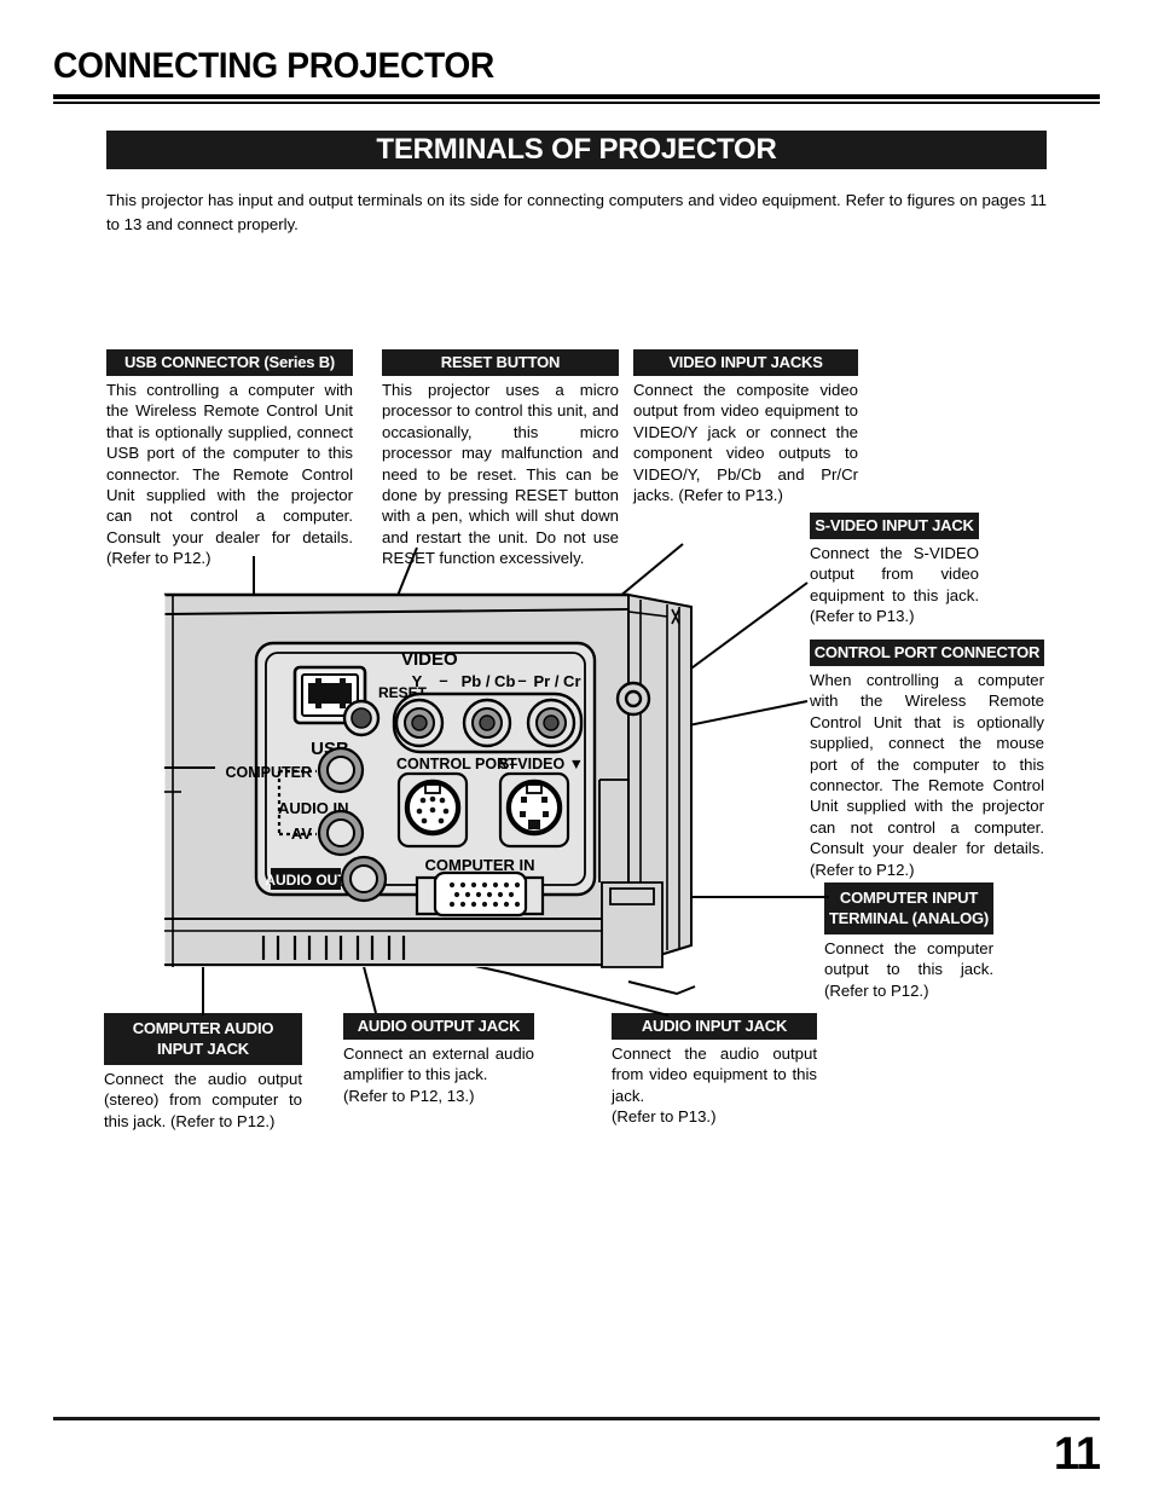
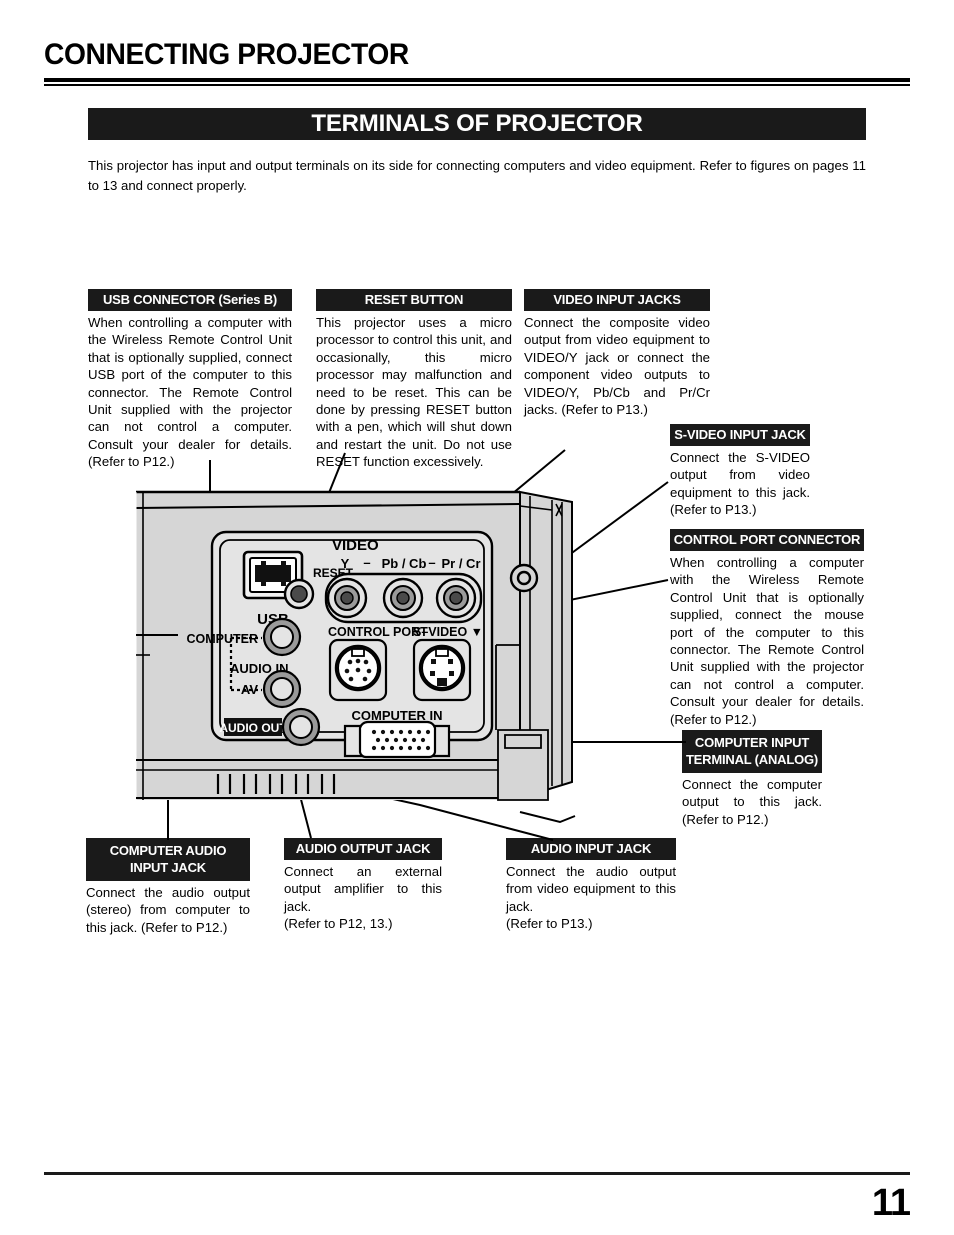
  CONNECTING PROJECTOR
  TERMINALS OF PROJECTOR
  This projector has input and output terminals on its side for connecting computers and video equipment. Refer to figures on pages 11 to 13 and connect properly.
  USB CONNECTOR (Series B)
- This controlling a computer with the Wireless Remote Control Unit that is optionally supplied, connect USB port of the computer to this connector. The Remote Control Unit supplied with the projector can not control a computer. Consult your dealer for details. (Refer to P12.)
+ When controlling a computer with the Wireless Remote Control Unit that is optionally supplied, connect USB port of the computer to this connector. The Remote Control Unit supplied with the projector can not control a computer. Consult your dealer for details. (Refer to P12.)
  RESET BUTTON
  This projector uses a micro processor to control this unit, and occasionally, this micro processor may malfunction and need to be reset. This can be done by pressing RESET button with a pen, which will shut down and restart the unit. Do not use RESET function excessively.
  VIDEO INPUT JACKS
  Connect the composite video output from video equipment to VIDEO/Y jack or connect the component video outputs to VIDEO/Y, Pb/Cb and Pr/Cr jacks. (Refer to P13.)
  S-VIDEO INPUT JACK
  Connect the S-VIDEO output from video equipment to this jack. (Refer to P13.)
  CONTROL PORT CONNECTOR
  When controlling a computer with the Wireless Remote Control Unit that is optionally supplied, connect the mouse port of the computer to this connector. The Remote Control Unit supplied with the projector can not control a computer. Consult your dealer for details.(Refer to P12.)
  COMPUTER INPUT
  TERMINAL (ANALOG)
  Connect the computer output to this jack. (Refer to P12.)
  COMPUTER AUDIO
  INPUT JACK
  Connect the audio output (stereo) from computer to this jack. (Refer to P12.)
  AUDIO OUTPUT JACK
- Connect an external audio amplifier to this jack.
+ Connect an external output amplifier to this jack.
  (Refer to P12, 13.)
  AUDIO INPUT JACK
  Connect the audio output from video equipment to this jack.
  (Refer to P13.)
  RESE
  VIDEO
  Y
  –
  Pb / Cb
  –
  Pr / Cr
  CONTROL PORT
  S–VIDEO ▼
  COMPUTER IN
  COMPUTR
  AUDIO IN
  AUDIO OU
  11
